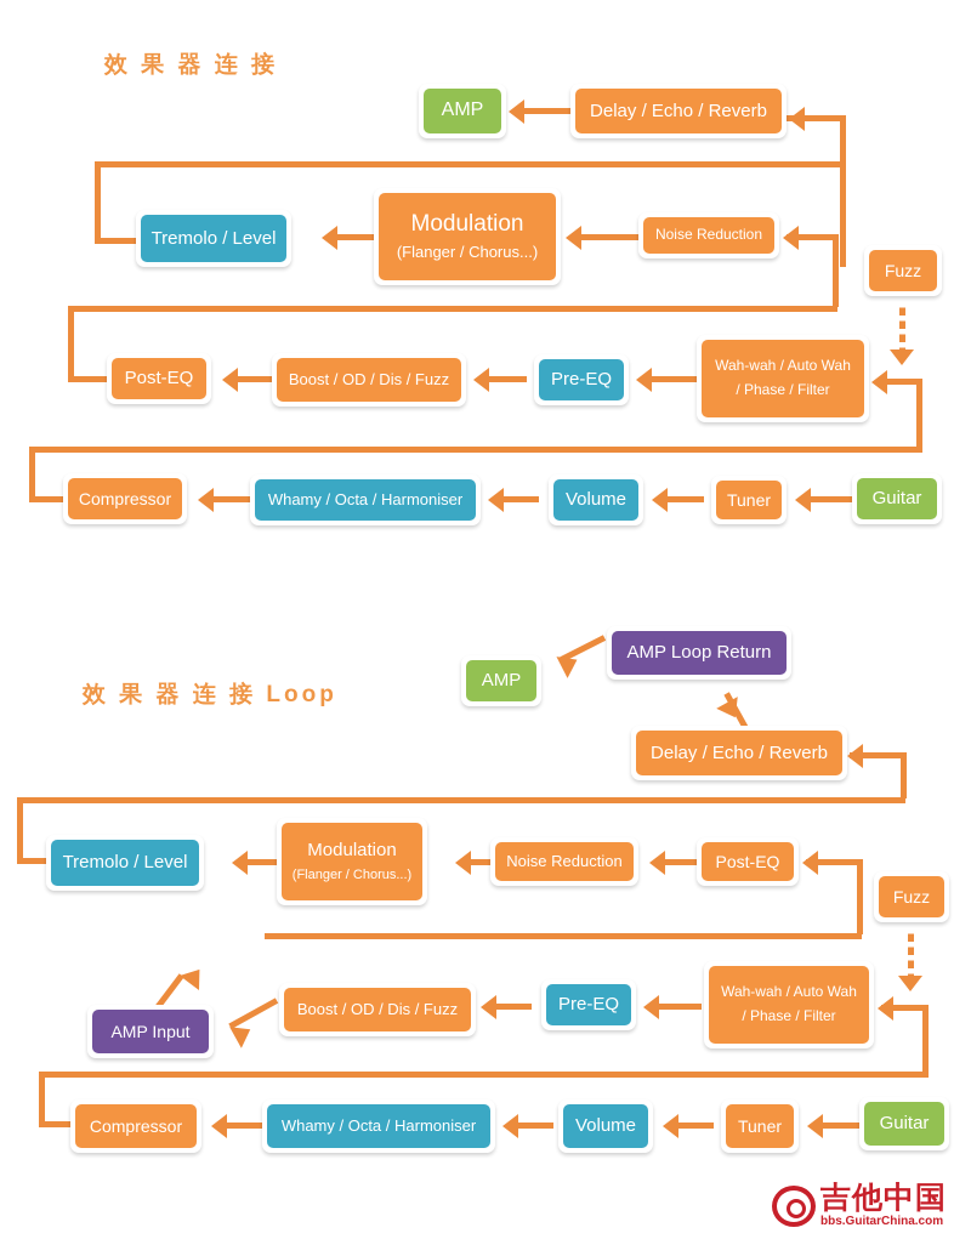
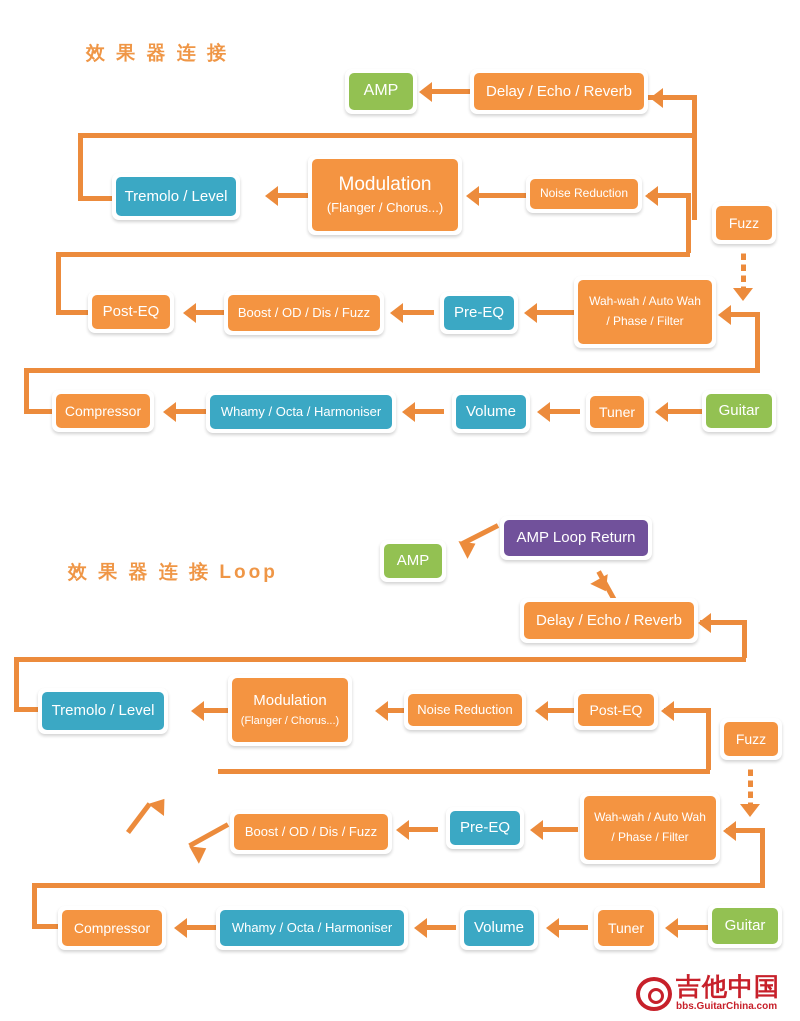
  效 果 器 连 接
  AMP
  Delay / Echo / Reverb
  Tremolo / Level
  Modulation
  (Flanger / Chorus...)
  Noise Reduction
  Fuzz
  Post-EQ
  Boost / OD / Dis / Fuzz
  Pre-EQ
  Wah-wah / Auto Wah
  / Phase / Filter
  Compressor
  Whamy / Octa / Harmoniser
  Volume
  Tuner
  Guitar
  效 果 器 连 接 Loop
  AMP
  AMP Loop Return
  Delay / Echo / Reverb
  Tremolo / Level
  Modulation
  (Flanger / Chorus...)
  Noise Reduction
  Post-EQ
  Fuzz
- AMP Input
  Boost / OD / Dis / Fuzz
  Pre-EQ
  Wah-wah / Auto Wah
  / Phase / Filter
  Compressor
  Whamy / Octa / Harmoniser
  Volume
  Tuner
  Guitar
  吉他中国
  bbs.GuitarChina.com
